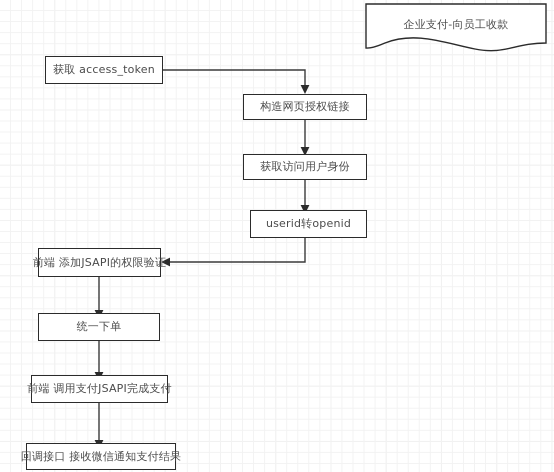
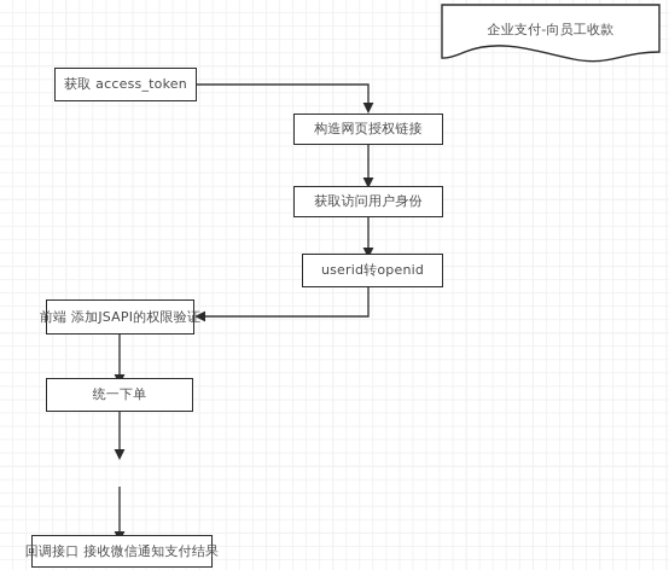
  企业支付-向员工收款
  获取 access_token
  构造网页授权链接
  获取访问用户身份
  userid转openid
  前端 添加JSAPI的权限验证
  统一下单
- 前端 调用支付JSAPI完成支付
  回调接口 接收微信通知支付结果
